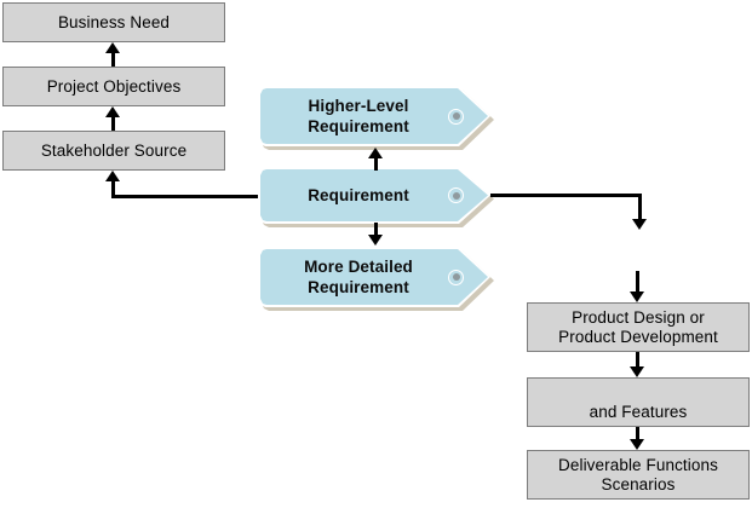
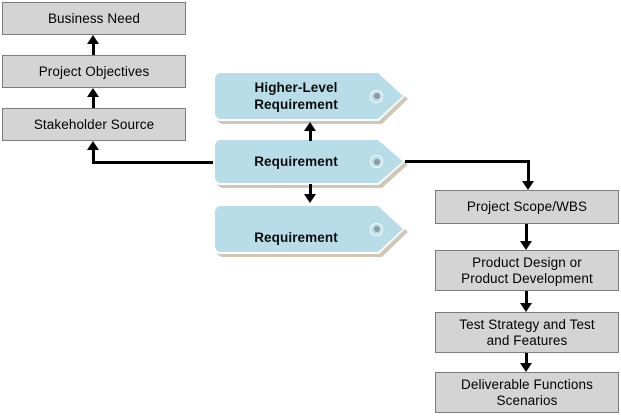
  Business Need
  Project Objectives
  Stakeholder Source
  Higher-Level
  Requirement
  Requirement
- More Detailed
  Requirement
+ Project Scope/WBS
  Product Design or
  Product Development
+ Test Strategy and Test
  and Features
  Deliverable Functions
  Scenarios
